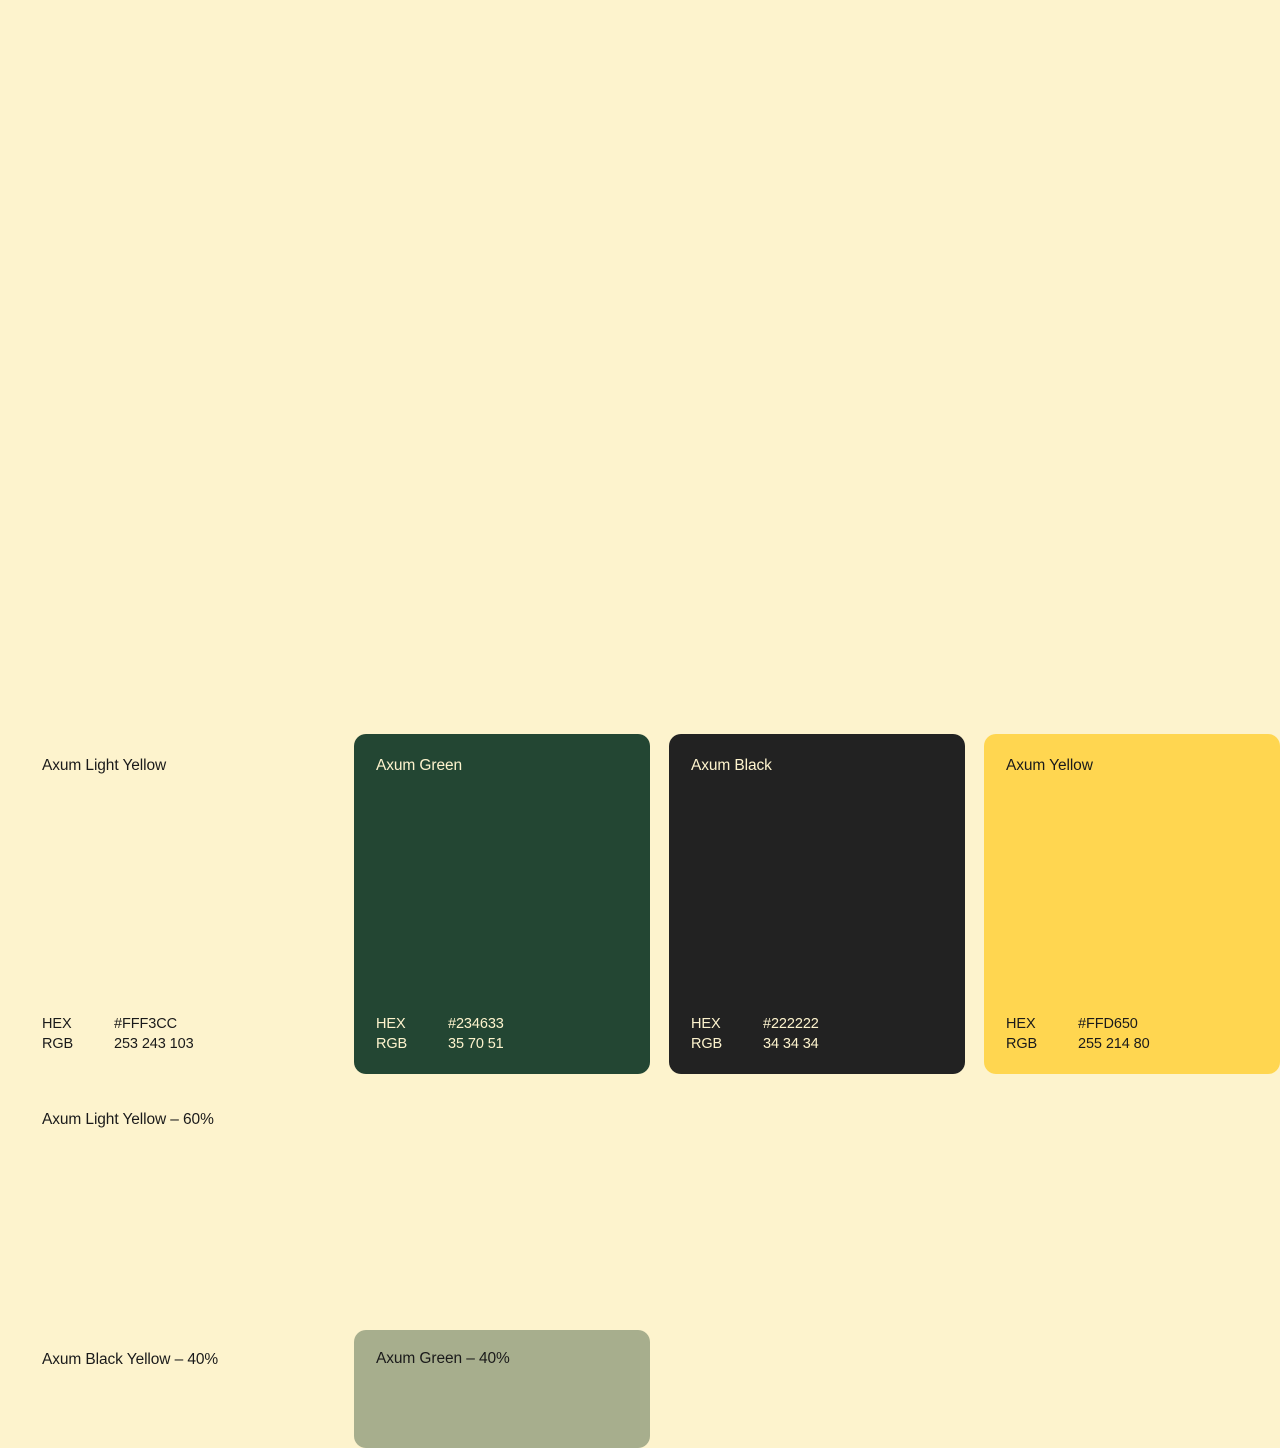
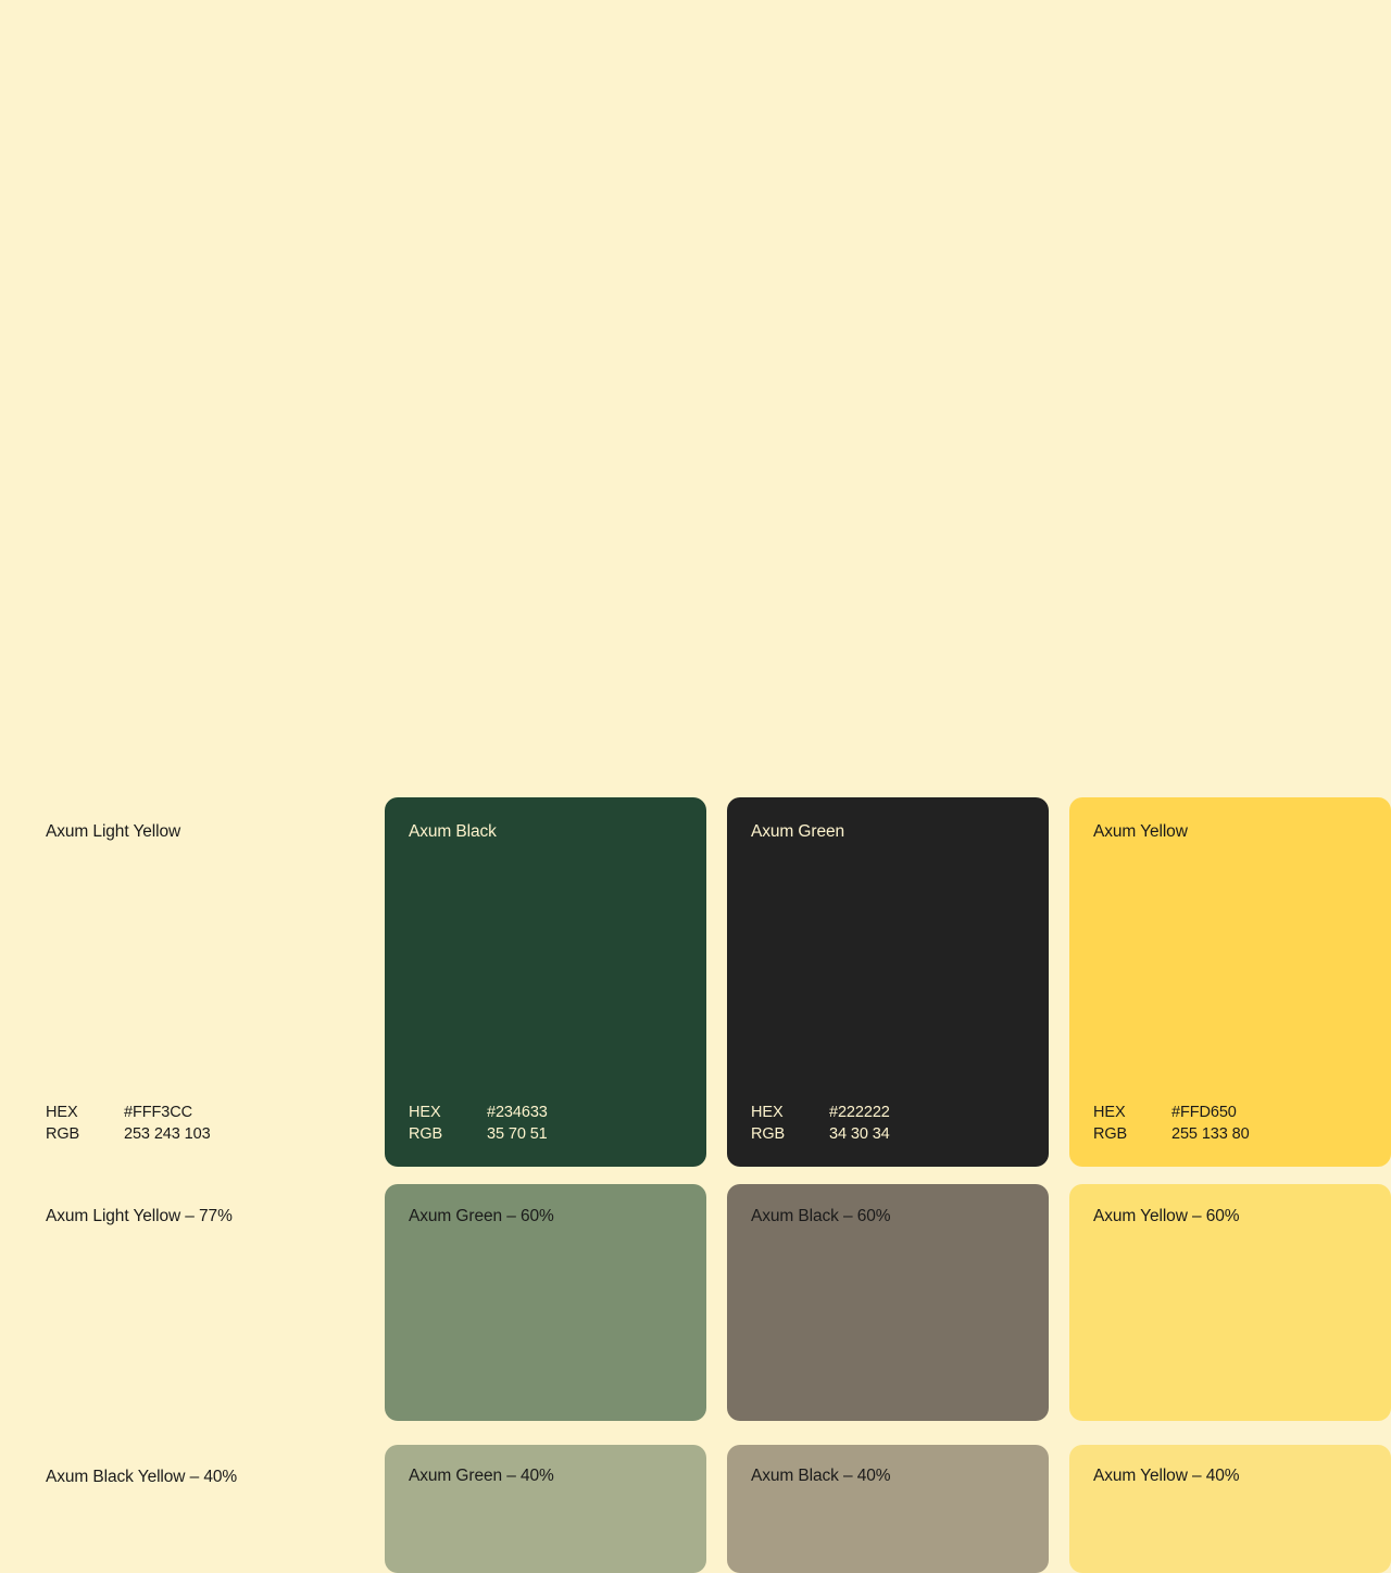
  Axum Light Yellow
  HEX
  #FFF3CC
  RGB
  253 243 103
- Axum Green
+ Axum Black
  HEX
  #234633
  RGB
  35 70 51
- Axum Black
+ Axum Green
  HEX
  #222222
  RGB
- 34 34 34
+ 34 30 34
  Axum Yellow
  HEX
  #FFD650
  RGB
- 255 214 80
+ 255 133 80
- Axum Light Yellow – 60%
+ Axum Light Yellow – 77%
+ Axum Green – 60%
+ Axum Black – 60%
+ Axum Yellow – 60%
  Axum Black Yellow – 40%
  Axum Green – 40%
+ Axum Black – 40%
+ Axum Yellow – 40%
